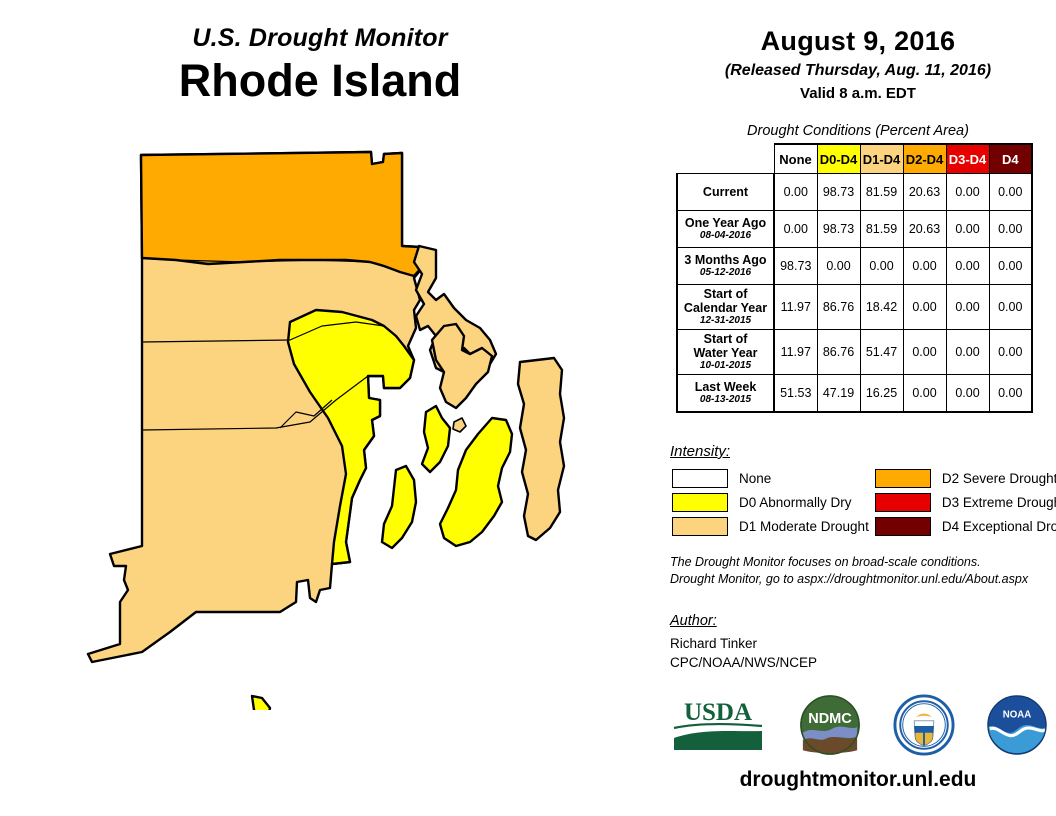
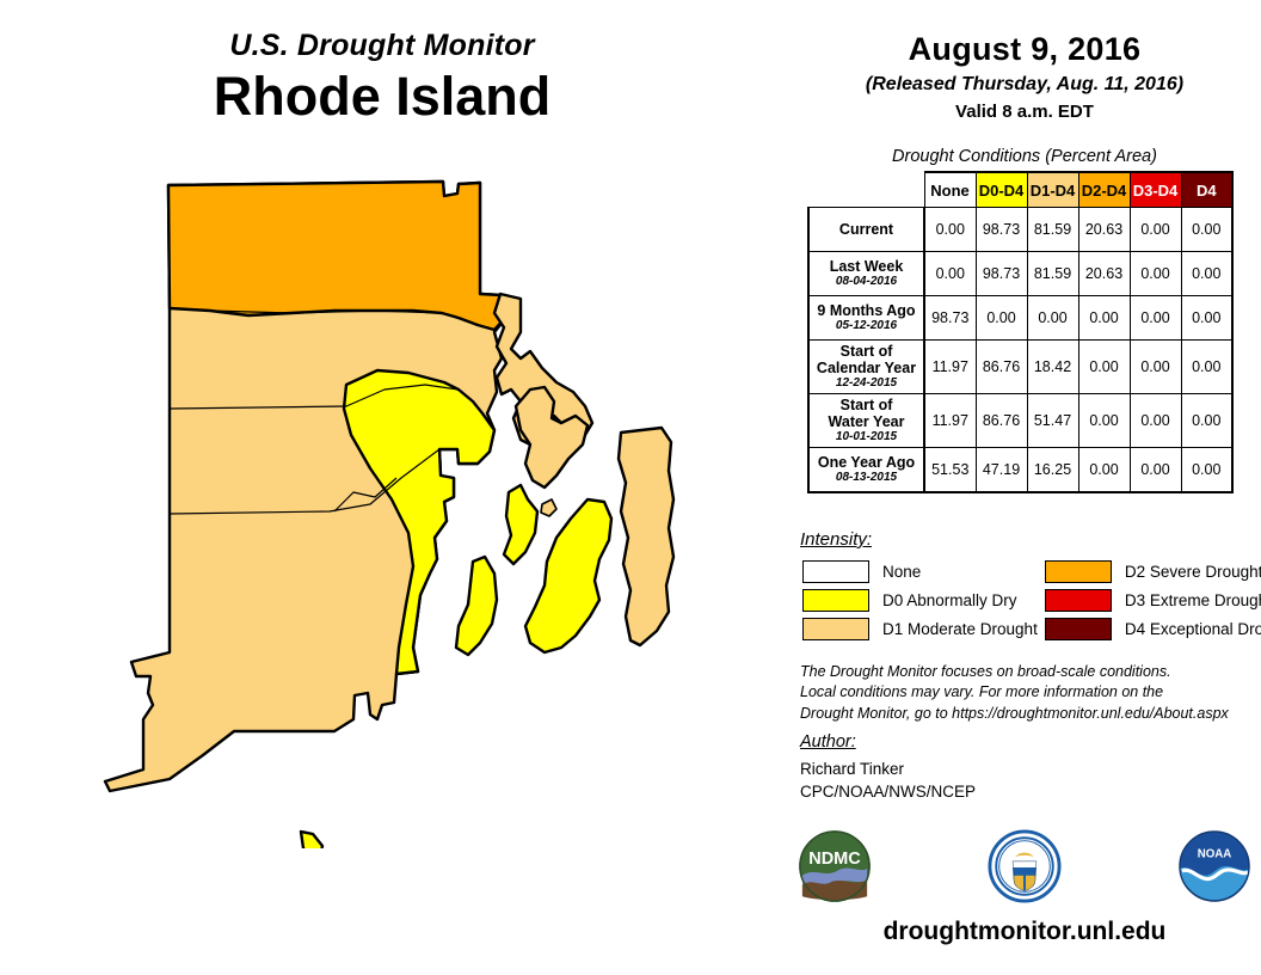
  U.S. Drought Monitor
  Rhode Island
  August 9, 2016
  (Released Thursday, Aug. 11, 2016)
  Valid 8 a.m. EDT
  Drought Conditions (Percent Area)
  	None	D0-D4	D1-D4	D2-D4	D3-D4	D4
  Current	0.00	98.73	81.59	20.63	0.00	0.00
- One Year Ago08-04-2016	0.00	98.73	81.59	20.63	0.00	0.00
+ Last Week08-04-2016	0.00	98.73	81.59	20.63	0.00	0.00
- 3 Months Ago05-12-2016	98.73	0.00	0.00	0.00	0.00	0.00
+ 9 Months Ago05-12-2016	98.73	0.00	0.00	0.00	0.00	0.00
- Start ofCalendar Year12-31-2015	11.97	86.76	18.42	0.00	0.00	0.00
+ Start ofCalendar Year12-24-2015	11.97	86.76	18.42	0.00	0.00	0.00
  Start ofWater Year10-01-2015	11.97	86.76	51.47	0.00	0.00	0.00
- Last Week08-13-2015	51.53	47.19	16.25	0.00	0.00	0.00
+ One Year Ago08-13-2015	51.53	47.19	16.25	0.00	0.00	0.00
  Intensity:
  None
  D2 Severe Drough
  D0 Abnormally Dry
  D3 Extreme Droug
  D1 Moderate Drought
  D4 Exceptional Dro
  The Drought Monitor focuses on broad-scale conditions.
+ Local conditions may vary. For more information on the
- Drought Monitor, go to aspx://droughtmonitor.unl.edu/About.aspx
+ Drought Monitor, go to https://droughtmonitor.unl.edu/About.aspx
  Author:
  Richard Tinker
  CPC/NOAA/NWS/NCEP
- USDA
  NDMC
  NOAA
  droughtmonitor.unl.edu
